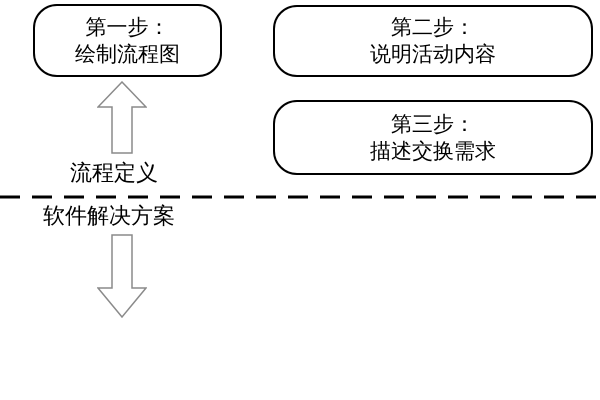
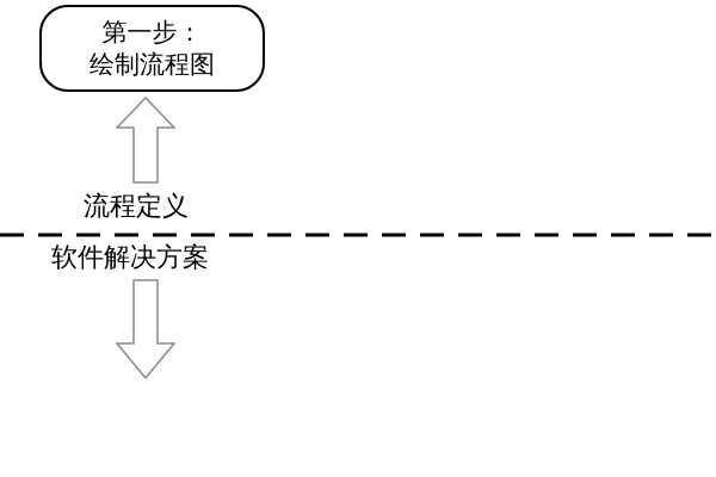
  第一步：
  绘制流程图
- 第二步：
- 说明活动内容
- 第三步：
- 描述交换需求
  流程定义
  软件解决方案
